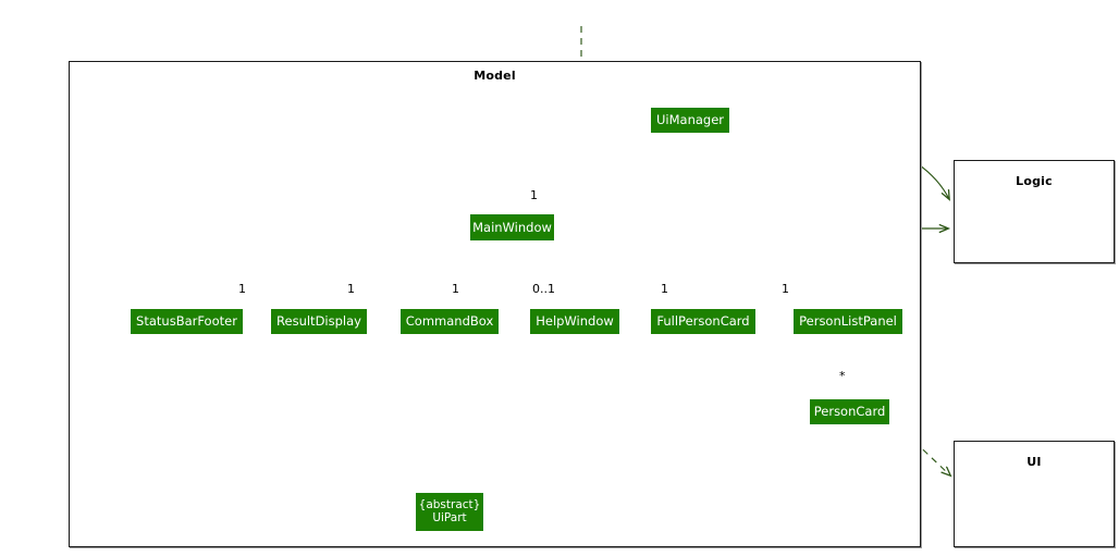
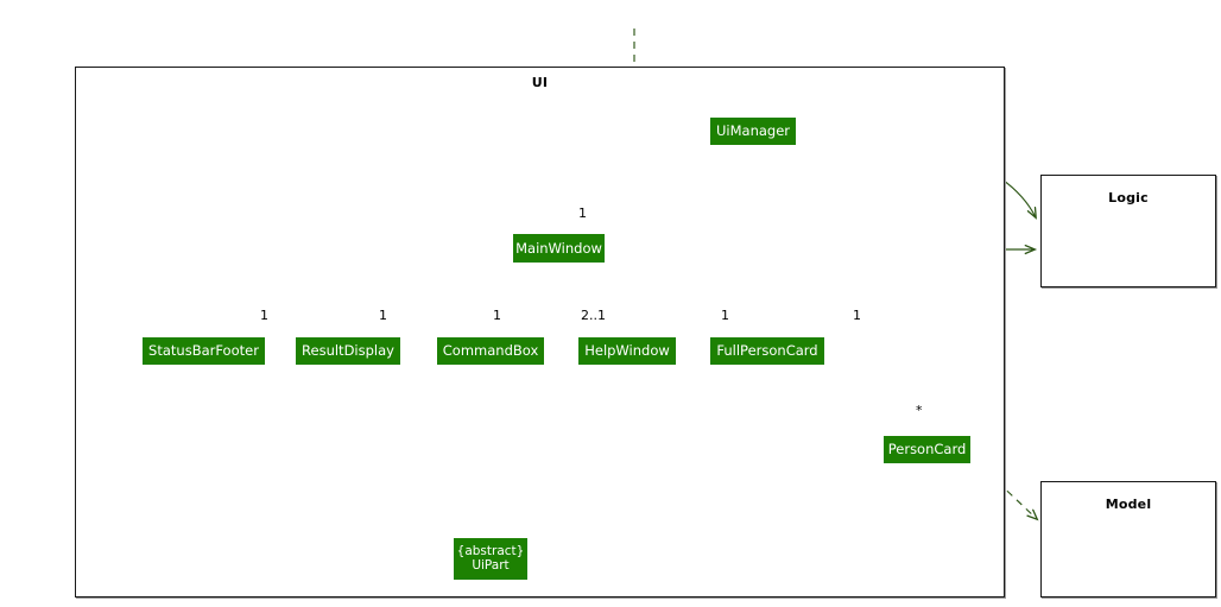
- Model
+ UI
  Logic
- UI
+ Model
  UiManager
  MainWindow
  StatusBarFooter
  ResultDisplay
  CommandBox
  HelpWindow
  FullPersonCard
- PersonListPanel
  PersonCard
  {abstract}
  UiPart
  1
  1
  1
  1
- 0..1
+ 2..1
  1
  1
  *
